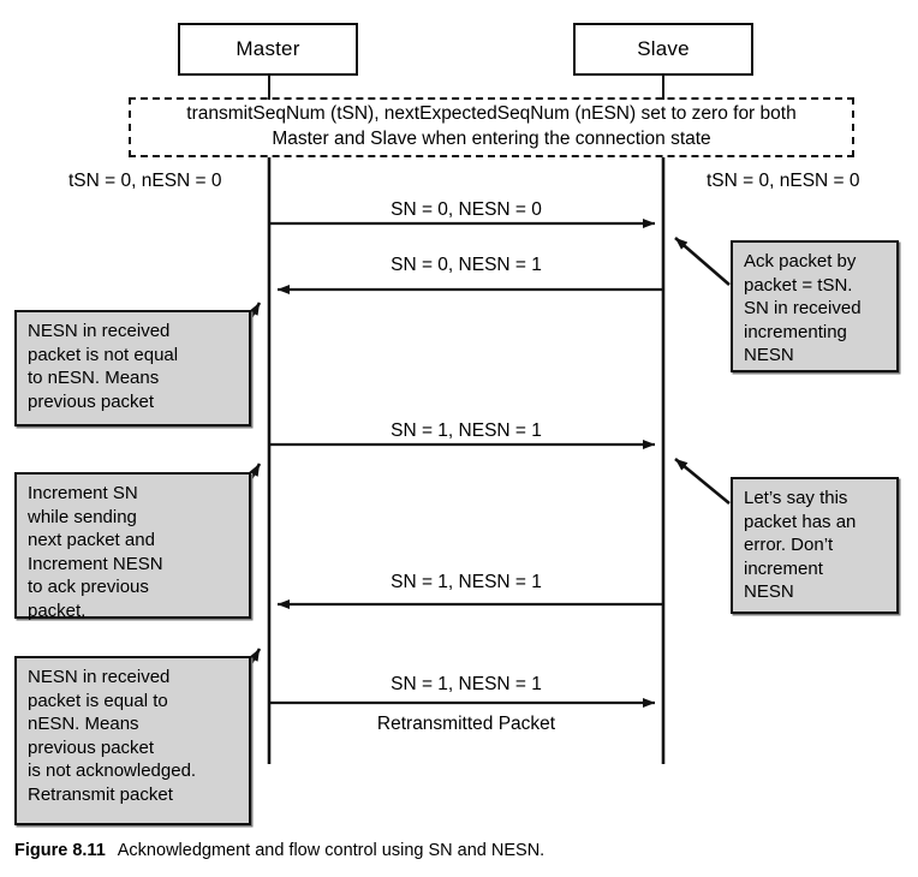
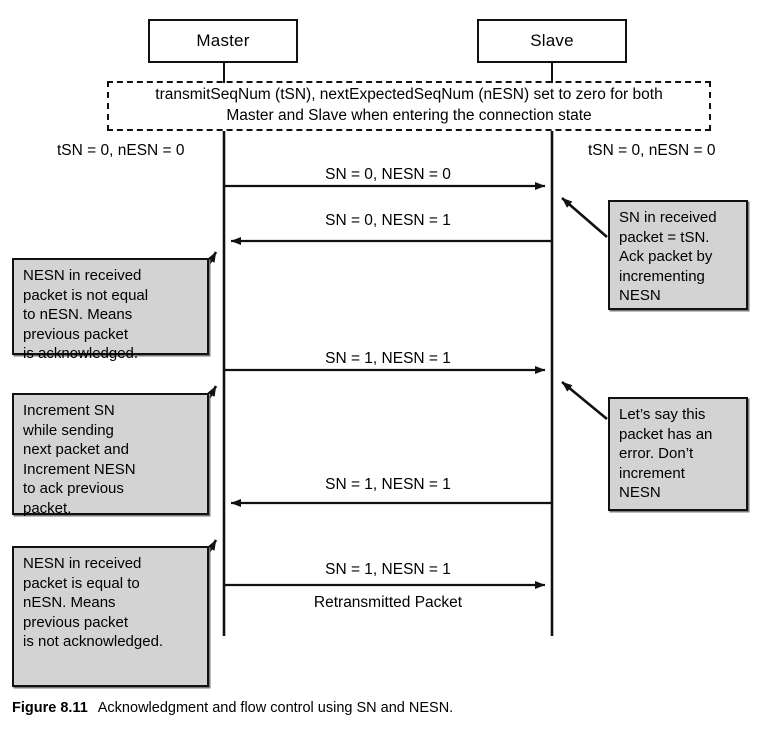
  Master
  Slave
  transmitSeqNum (tSN), nextExpectedSeqNum (nESN) set to zero for both
  Master and Slave when entering the connection state
  tSN = 0, nESN = 0
  tSN = 0, nESN = 0
  SN = 0, NESN = 0
  SN = 0, NESN = 1
  SN = 1, NESN = 1
  SN = 1, NESN = 1
  SN = 1, NESN = 1
  Retransmitted Packet
  NESN in received
  packet is not equal
  to nESN. Means
  previous packet
+ is acknowledged.
  Increment SN
  while sending
  next packet and
  Increment NESN
  to ack previous
  packet.
  NESN in received
  packet is equal to
  nESN. Means
  previous packet
  is not acknowledged.
- Retransmit packet
- Ack packet by
+ SN in received
  packet = tSN.
- SN in received
+ Ack packet by
  incrementing
  NESN
  Let’s say this
  packet has an
  error. Don’t
  increment
  NESN
  Figure 8.11 Acknowledgment and flow control using SN and NESN.
